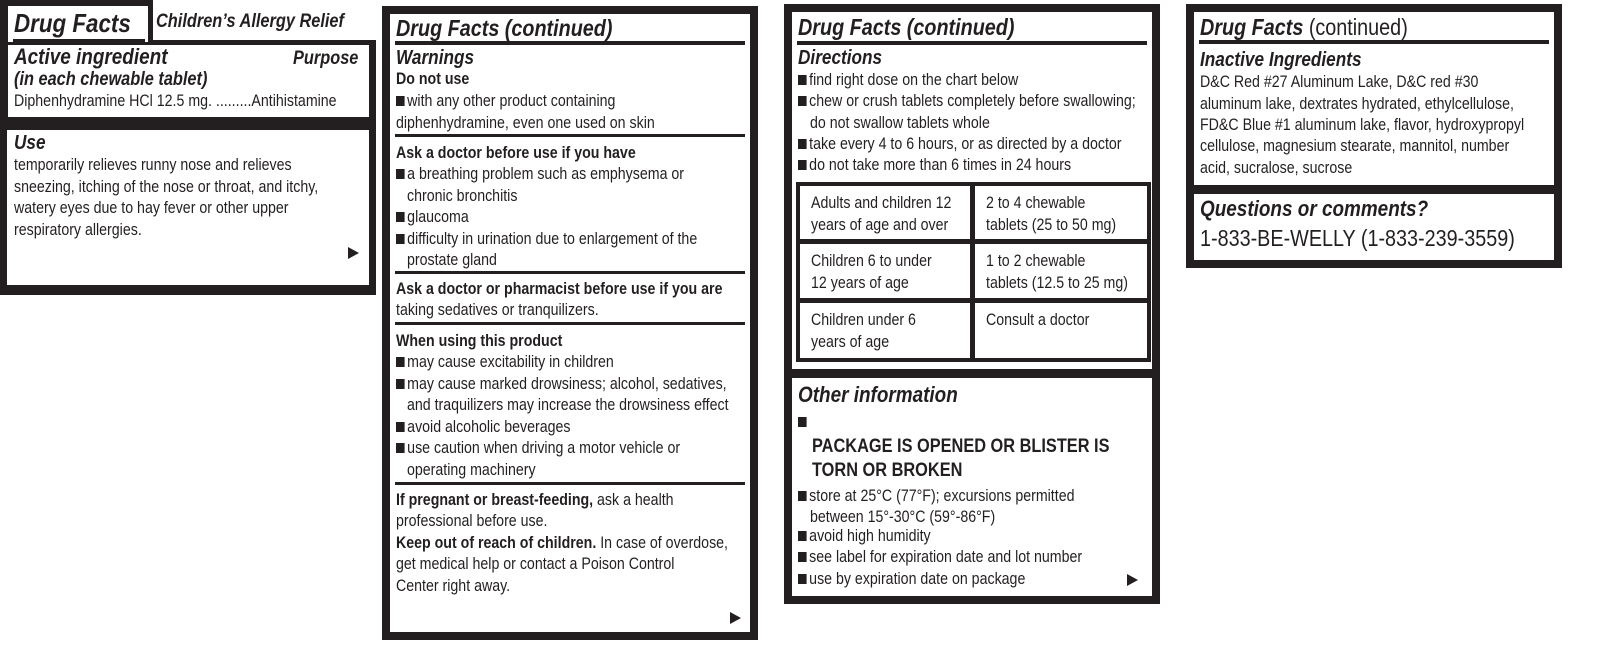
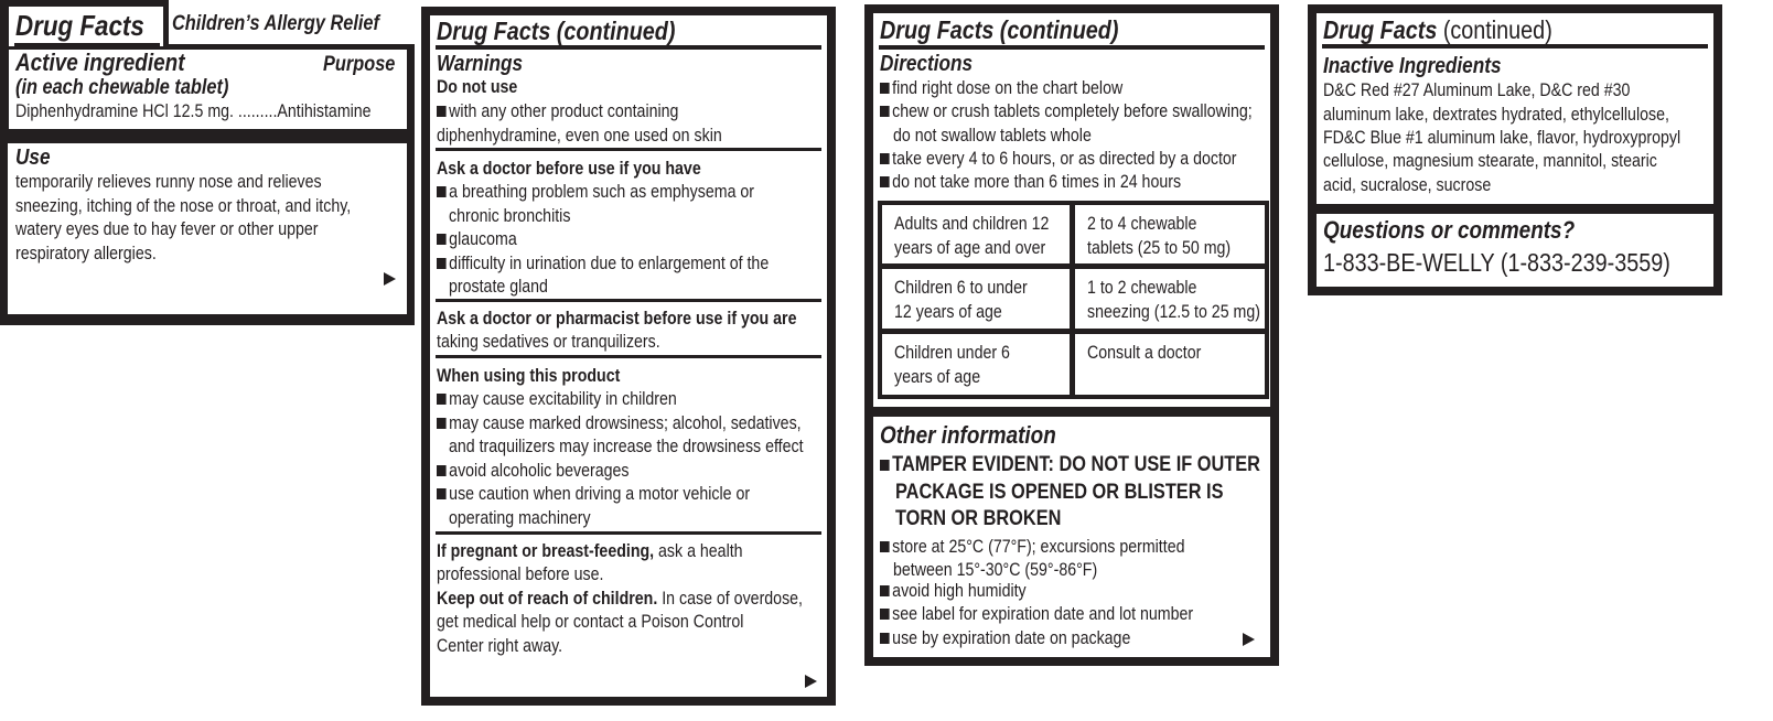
  Drug Facts
  Children’s Allergy Relief
  Active ingredient
  Purpose
  (in each chewable tablet)
  Diphenhydramine HCl 12.5 mg. .........Antihistamine
  Use
  temporarily relieves runny nose and relieves
  sneezing, itching of the nose or throat, and itchy,
  watery eyes due to hay fever or other upper
  respiratory allergies.
  Drug Facts (continued)
  Warnings
  Do not use
  with any other product containing
  diphenhydramine, even one used on skin
  Ask a doctor before use if you have
  a breathing problem such as emphysema or
  chronic bronchitis
  glaucoma
  difficulty in urination due to enlargement of the
  prostate gland
  Ask a doctor or pharmacist before use if you are
  taking sedatives or tranquilizers.
  When using this product
  may cause excitability in children
  may cause marked drowsiness; alcohol, sedatives,
  and traquilizers may increase the drowsiness effect
  avoid alcoholic beverages
  use caution when driving a motor vehicle or
  operating machinery
  If pregnant or breast-feeding, ask a health
  professional before use.
  Keep out of reach of children. In case of overdose,
  get medical help or contact a Poison Control
  Center right away.
  Drug Facts (continued)
  Directions
  find right dose on the chart below
  chew or crush tablets completely before swallowing;
  do not swallow tablets whole
  take every 4 to 6 hours, or as directed by a doctor
  do not take more than 6 times in 24 hours
  Adults and children 12
  years of age and over
  2 to 4 chewable
  tablets (25 to 50 mg)
  Children 6 to under
  12 years of age
  1 to 2 chewable
- tablets (12.5 to 25 mg)
+ sneezing (12.5 to 25 mg)
  Children under 6
  years of age
  Consult a doctor
  Other information
+ TAMPER EVIDENT: DO NOT USE IF OUTER
  PACKAGE IS OPENED OR BLISTER IS
  TORN OR BROKEN
  store at 25°C (77°F); excursions permitted
  between 15°-30°C (59°-86°F)
  avoid high humidity
  see label for expiration date and lot number
  use by expiration date on package
  Drug Facts (continued)
  Inactive Ingredients
  D&C Red #27 Aluminum Lake, D&C red #30
  aluminum lake, dextrates hydrated, ethylcellulose,
  FD&C Blue #1 aluminum lake, flavor, hydroxypropyl
- cellulose, magnesium stearate, mannitol, number
+ cellulose, magnesium stearate, mannitol, stearic
  acid, sucralose, sucrose
  Questions or comments?
  1-833-BE-WELLY (1-833-239-3559)
